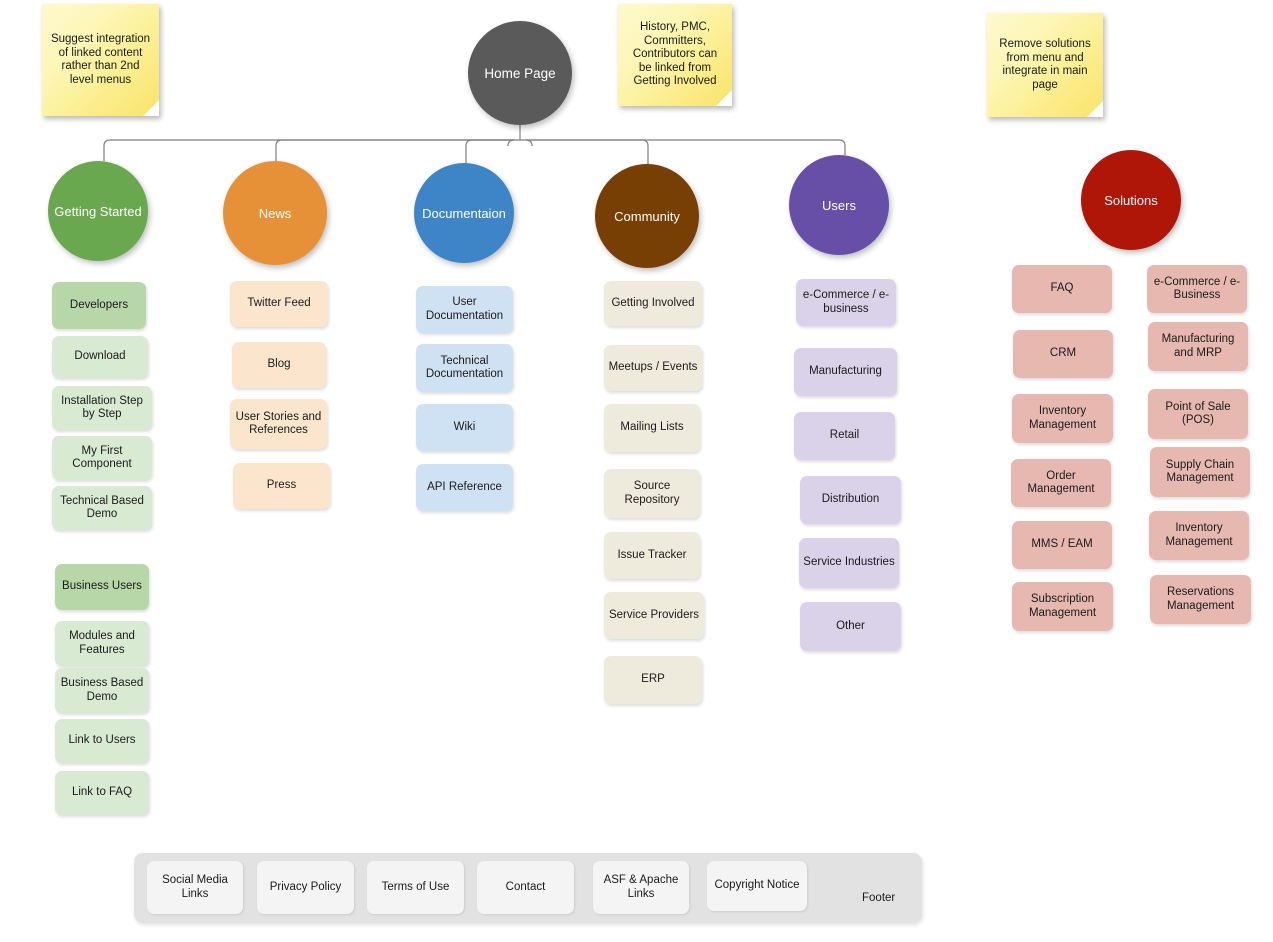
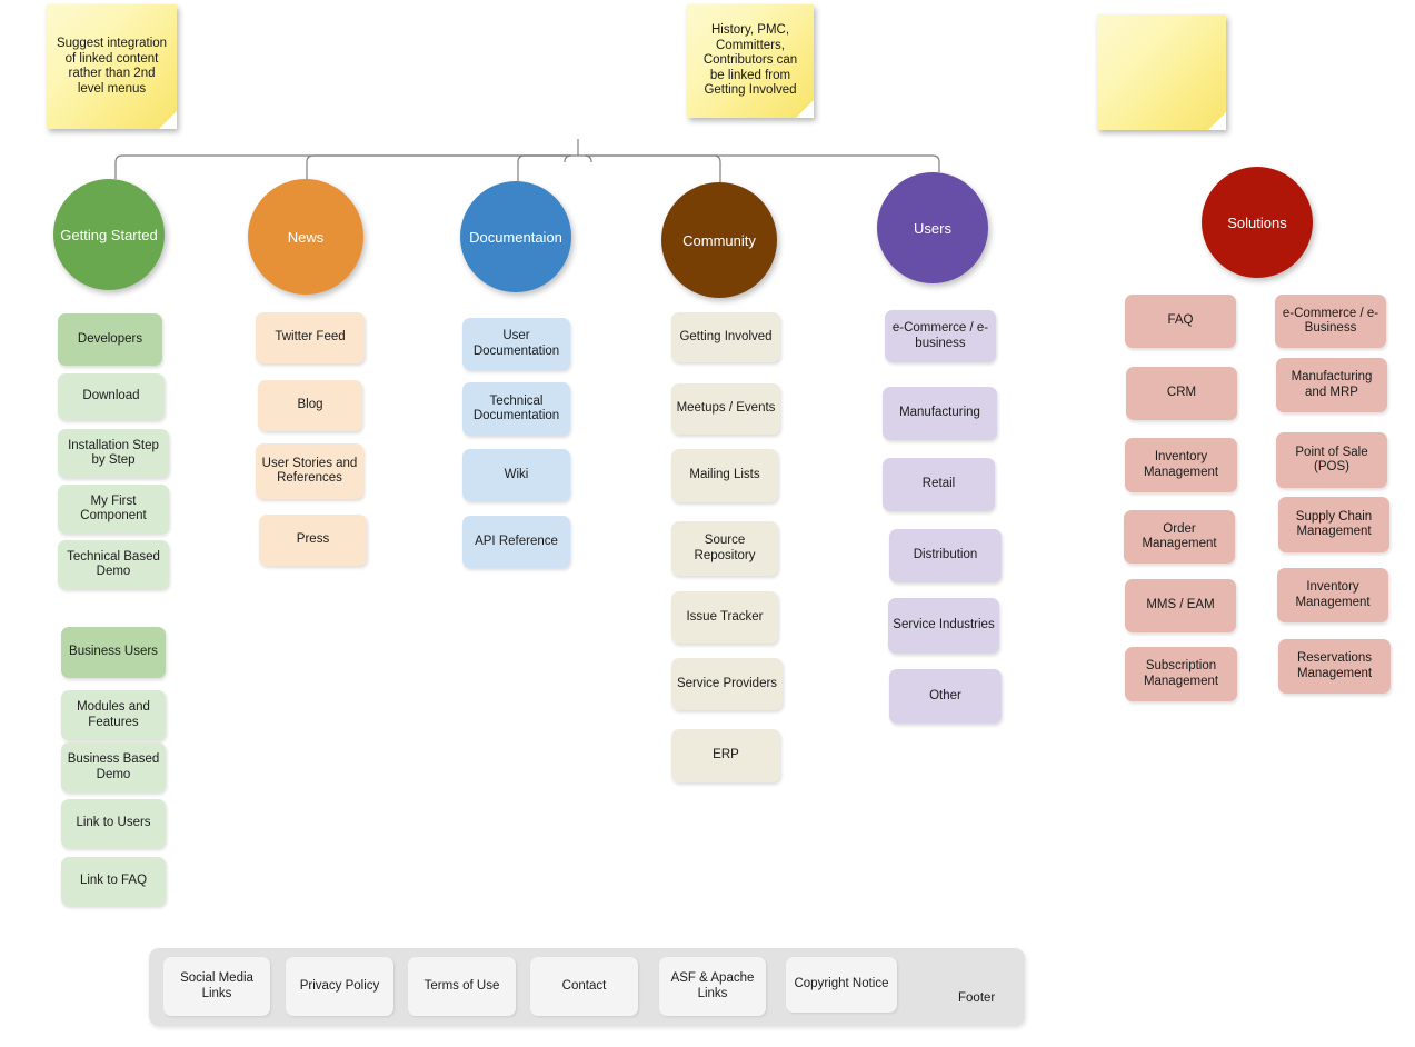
  Suggest integration of linked content rather than 2nd level menus
  History, PMC, Committers, Contributors can be linked from Getting Involved
- Remove solutions from menu and integrate in main page
- Home Page
  Getting Started
  Developers
  Download
  Installation Step by Step
  My First Component
  Technical Based Demo
  Business Users
  Modules and Features
  Business Based Demo
  Link to Users
  Link to FAQ
  News
  Twitter Feed
  Blog
  User Stories and References
  Press
  Documentaion
  User Documentation
  Technical Documentation
  Wiki
  API Reference
  Community
  Getting Involved
  Meetups / Events
  Mailing Lists
  Source Repository
  Issue Tracker
  Service Providers
  ERP
  Users
  e-Commerce / e-business
  Manufacturing
  Retail
  Distribution
  Service Industries
  Other
  Solutions
  FAQ
  CRM
  Inventory Management
  Order Management
  MMS / EAM
  Subscription Management
  e-Commerce / e-Business
  Manufacturing and MRP
  Point of Sale (POS)
  Supply Chain Management
  Inventory Management
  Reservations Management
  Social Media Links
  Privacy Policy
  Terms of Use
  Contact
  ASF & Apache Links
  Copyright Notice
  Footer
